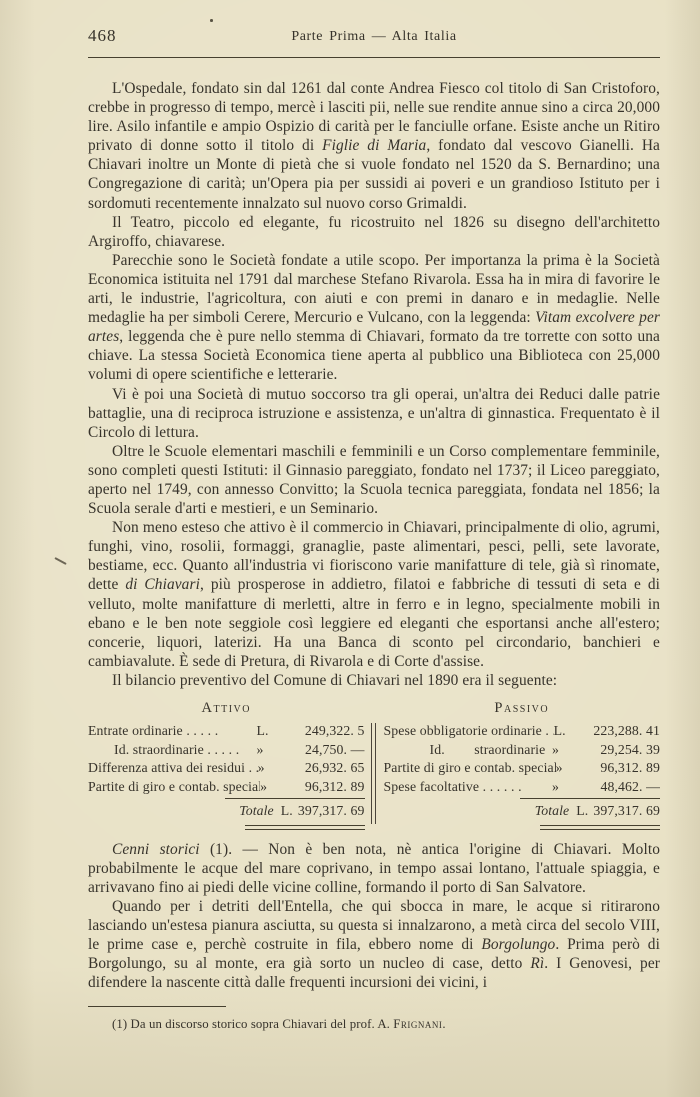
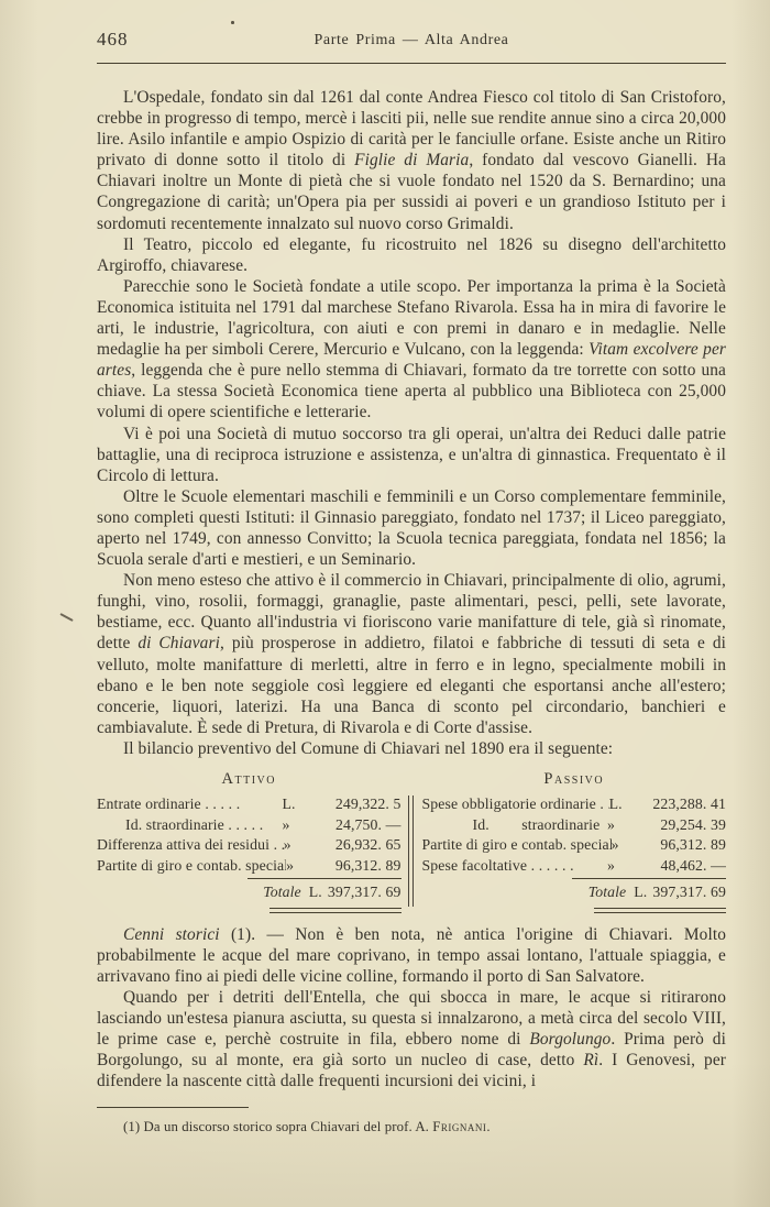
  468
- Parte Prima — Alta Italia
+ Parte Prima — Alta Andrea
  L'Ospedale, fondato sin dal 1261 dal conte Andrea Fiesco col titolo di San Cristoforo, crebbe in progresso di tempo, mercè i lasciti pii, nelle sue rendite annue sino a circa 20,000 lire. Asilo infantile e ampio Ospizio di carità per le fanciulle orfane. Esiste anche un Ritiro privato di donne sotto il titolo di Figlie di Maria, fondato dal vescovo Gianelli. Ha Chiavari inoltre un Monte di pietà che si vuole fondato nel 1520 da S. Bernardino; una Congregazione di carità; un'Opera pia per sussidi ai poveri e un grandioso Istituto per i sordomuti recentemente innalzato sul nuovo corso Grimaldi.
  Il Teatro, piccolo ed elegante, fu ricostruito nel 1826 su disegno dell'architetto Argiroffo, chiavarese.
  Parecchie sono le Società fondate a utile scopo. Per importanza la prima è la Società Economica istituita nel 1791 dal marchese Stefano Rivarola. Essa ha in mira di favorire le arti, le industrie, l'agricoltura, con aiuti e con premi in danaro e in medaglie. Nelle medaglie ha per simboli Cerere, Mercurio e Vulcano, con la leggenda: Vitam excolvere per artes, leggenda che è pure nello stemma di Chiavari, formato da tre torrette con sotto una chiave. La stessa Società Economica tiene aperta al pubblico una Biblioteca con 25,000 volumi di opere scientifiche e letterarie.
  Vi è poi una Società di mutuo soccorso tra gli operai, un'altra dei Reduci dalle patrie battaglie, una di reciproca istruzione e assistenza, e un'altra di ginnastica. Frequentato è il Circolo di lettura.
  Oltre le Scuole elementari maschili e femminili e un Corso complementare femminile, sono completi questi Istituti: il Ginnasio pareggiato, fondato nel 1737; il Liceo pareggiato, aperto nel 1749, con annesso Convitto; la Scuola tecnica pareggiata, fondata nel 1856; la Scuola serale d'arti e mestieri, e un Seminario.
  Non meno esteso che attivo è il commercio in Chiavari, principalmente di olio, agrumi, funghi, vino, rosolii, formaggi, granaglie, paste alimentari, pesci, pelli, sete lavorate, bestiame, ecc. Quanto all'industria vi fioriscono varie manifatture di tele, già sì rinomate, dette di Chiavari, più prosperose in addietro, filatoi e fabbriche di tessuti di seta e di velluto, molte manifatture di merletti, altre in ferro e in legno, specialmente mobili in ebano e le ben note seggiole così leggiere ed eleganti che esportansi anche all'estero; concerie, liquori, laterizi. Ha una Banca di sconto pel circondario, banchieri e cambiavalute. È sede di Pretura, di Rivarola e di Corte d'assise.
  Il bilancio preventivo del Comune di Chiavari nel 1890 era il seguente:
  Attivo
  Entrate ordinarie . . . . .
  L.
  249,322. 5
  Id. straordinarie . . . . .
  »
  24,750. —
  Differenza attiva dei residui . .
  »
  26,932. 65
  Partite di giro e contab. specia
  »
  96,312. 89
  Totale
  L.
  397,317. 69
  Passivo
  Spese obbligatorie ordinarie .
  L.
  223,288. 41
  Id. straordinarie
  »
  29,254. 39
  Partite di giro e contab. specia
  »
  96,312. 89
  Spese facoltative . . . . . .
  »
  48,462. —
  Totale
  L.
  397,317. 69
  Cenni storici (1). — Non è ben nota, nè antica l'origine di Chiavari. Molto probabilmente le acque del mare coprivano, in tempo assai lontano, l'attuale spiaggia, e arrivavano fino ai piedi delle vicine colline, formando il porto di San Salvatore.
  Quando per i detriti dell'Entella, che qui sbocca in mare, le acque si ritirarono lasciando un'estesa pianura asciutta, su questa si innalzarono, a metà circa del secolo VIII, le prime case e, perchè costruite in fila, ebbero nome di Borgolungo. Prima però di Borgolungo, su al monte, era già sorto un nucleo di case, detto Rì. I Genovesi, per difendere la nascente città dalle frequenti incursioni dei vicini, i
  (1) Da un discorso storico sopra Chiavari del prof. A. Frignani.
